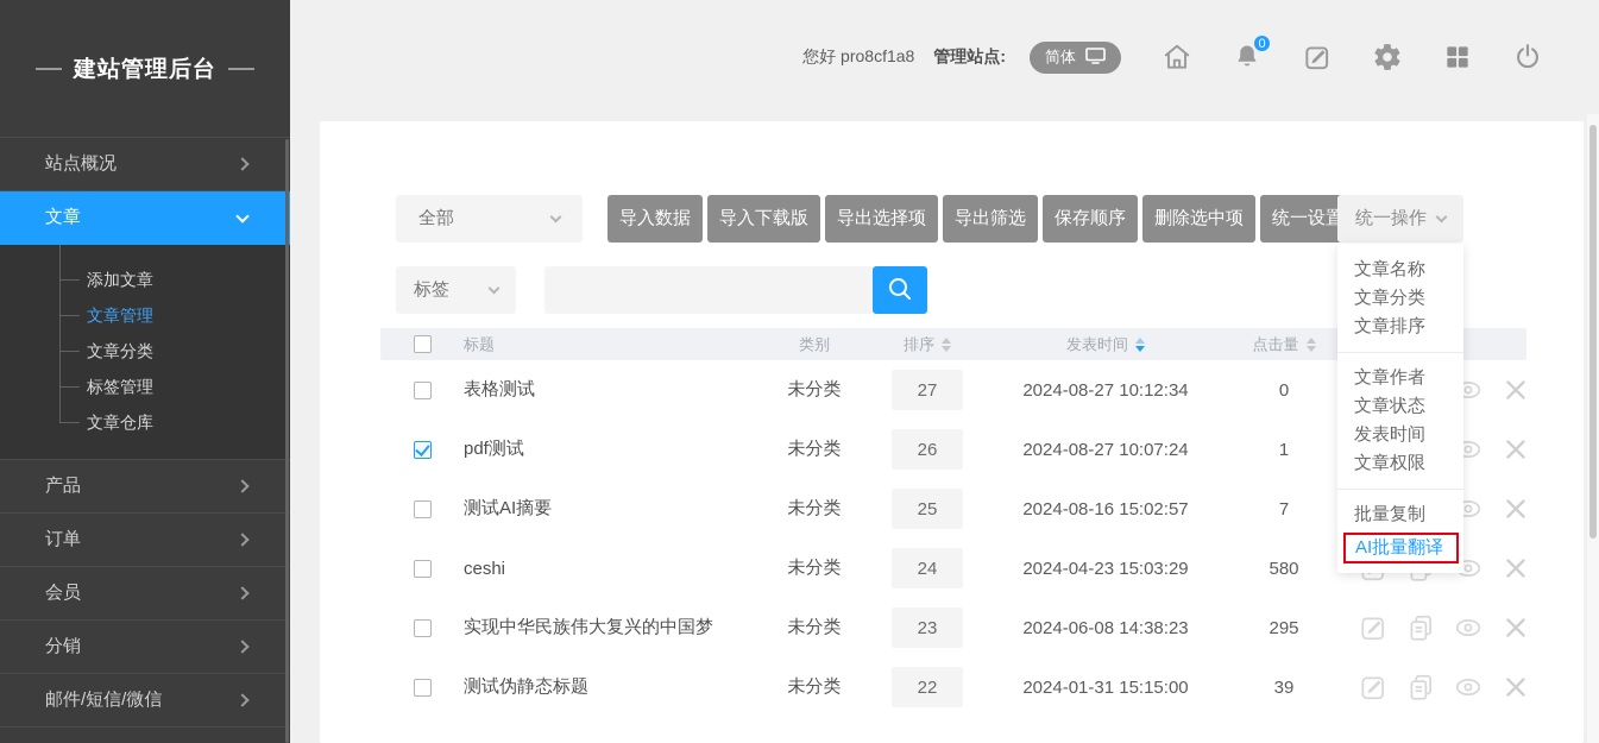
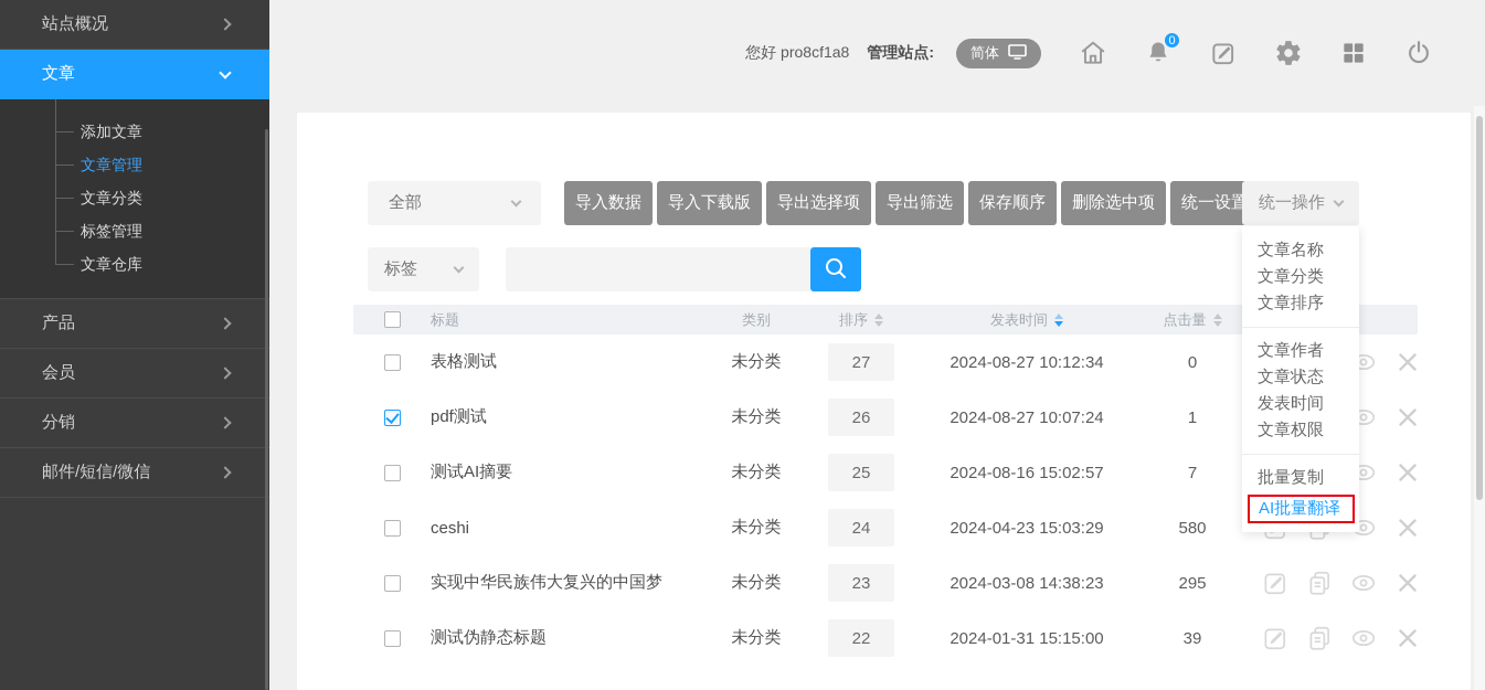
- 建站管理后台
  站点概况
  文章
  添加文章
  文章管理
  文章分类
  标签管理
  文章仓库
  产品
- 订单
  会员
  分销
  邮件/短信/微信
  您好 pro8cf1a8
  管理站点:
  简体
  0
  全部
  导入数据
  导入下载版
  导出选择项
  导出筛选
  保存顺序
  删除选中项
  统一操作
  标签
  标题
  类别
  排序
  发表时间
  点击量
  表格测试
  未分类
  27
  2024-08-27 10:12:34
  0
  pdf测试
  未分类
  26
  2024-08-27 10:07:24
  1
  测试AI摘要
  未分类
  25
  2024-08-16 15:02:57
  7
  ceshi
  未分类
  24
  2024-04-23 15:03:29
  580
  实现中华民族伟大复兴的中国梦
  未分类
  23
- 2024-06-08 14:38:23
+ 2024-03-08 14:38:23
  295
  测试伪静态标题
  未分类
  22
  2024-01-31 15:15:00
  39
  文章名称
  文章分类
  文章排序
  文章作者
  文章状态
  发表时间
  文章权限
  批量复制
  AI批量翻译
